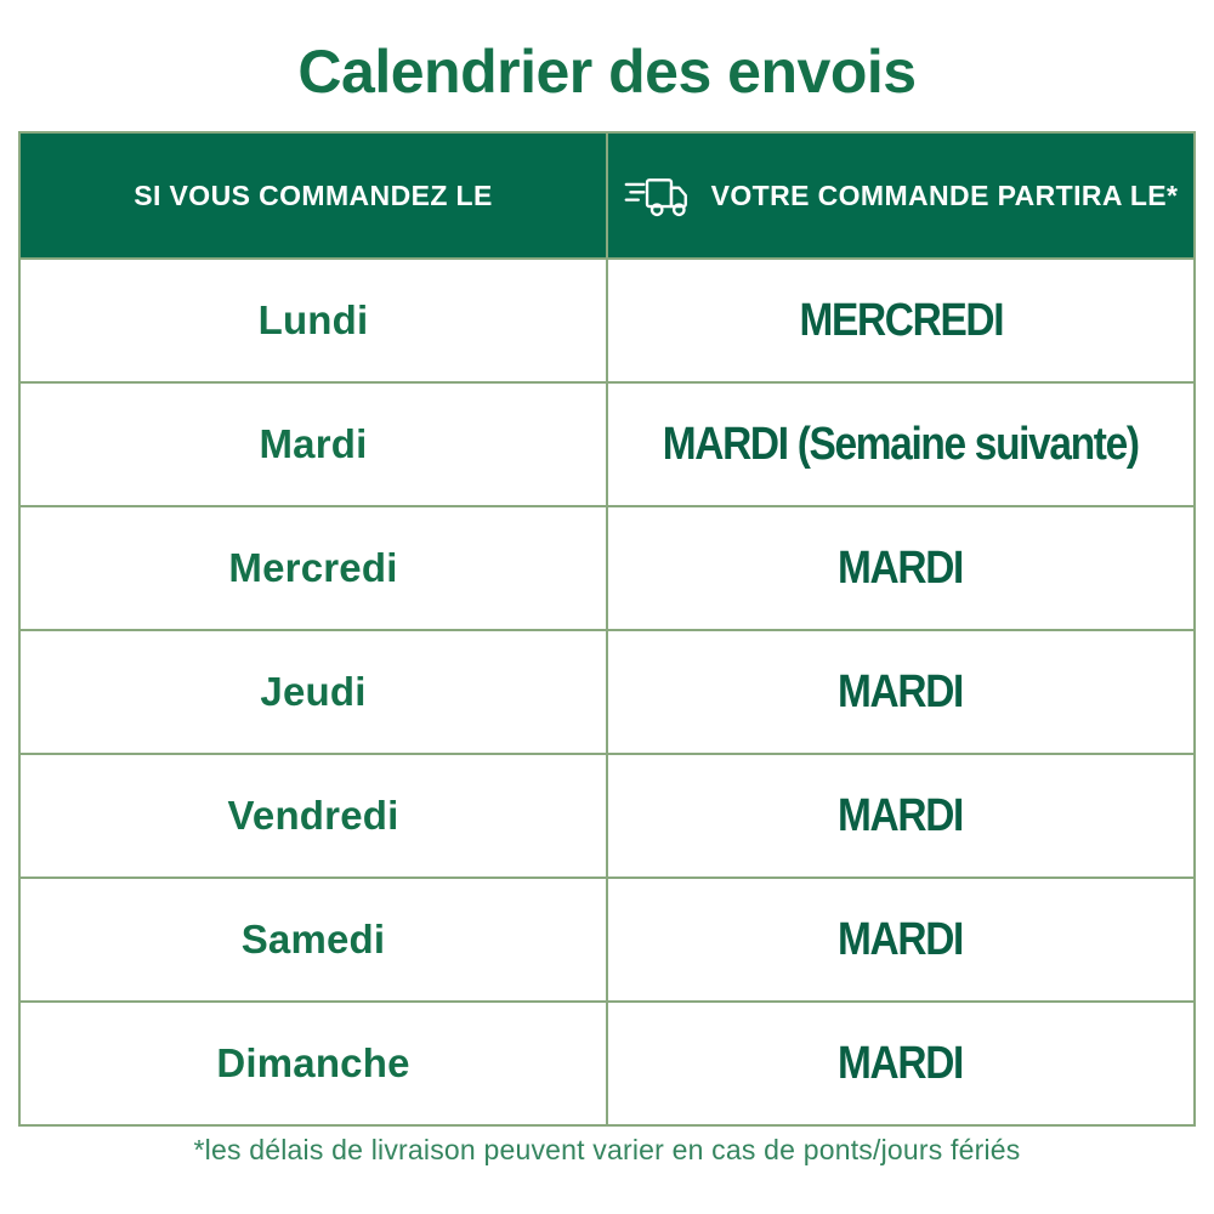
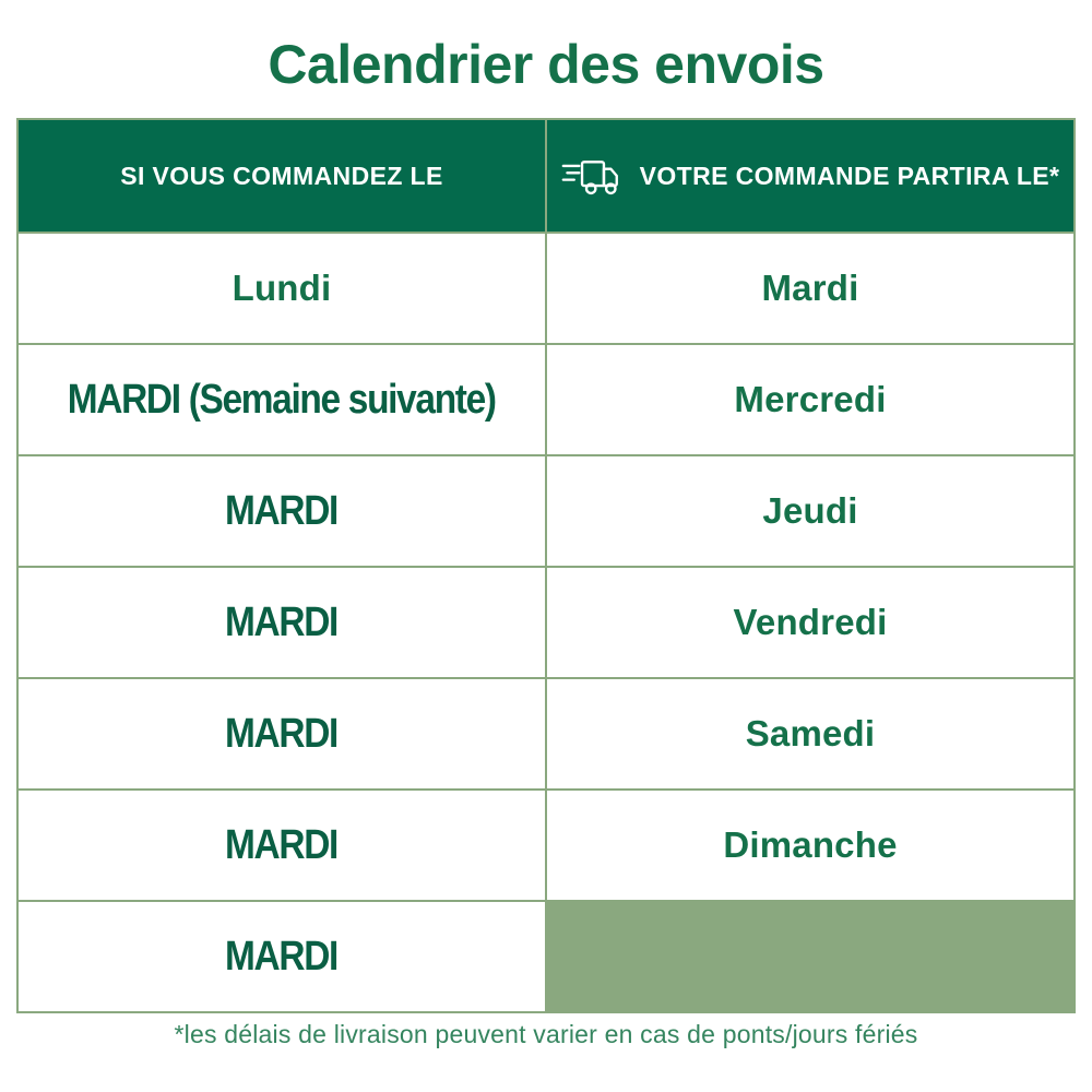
  Calendrier des envois
  SI VOUS COMMANDEZ LE
  VOTRE COMMANDE PARTIRA LE*
  Lundi
- MERCREDI
  Mardi
  MARDI (Semaine suivante)
  Mercredi
  MARDI
  Jeudi
  MARDI
  Vendredi
  MARDI
  Samedi
  MARDI
  Dimanche
  MARDI
  *les délais de livraison peuvent varier en cas de ponts/jours fériés
